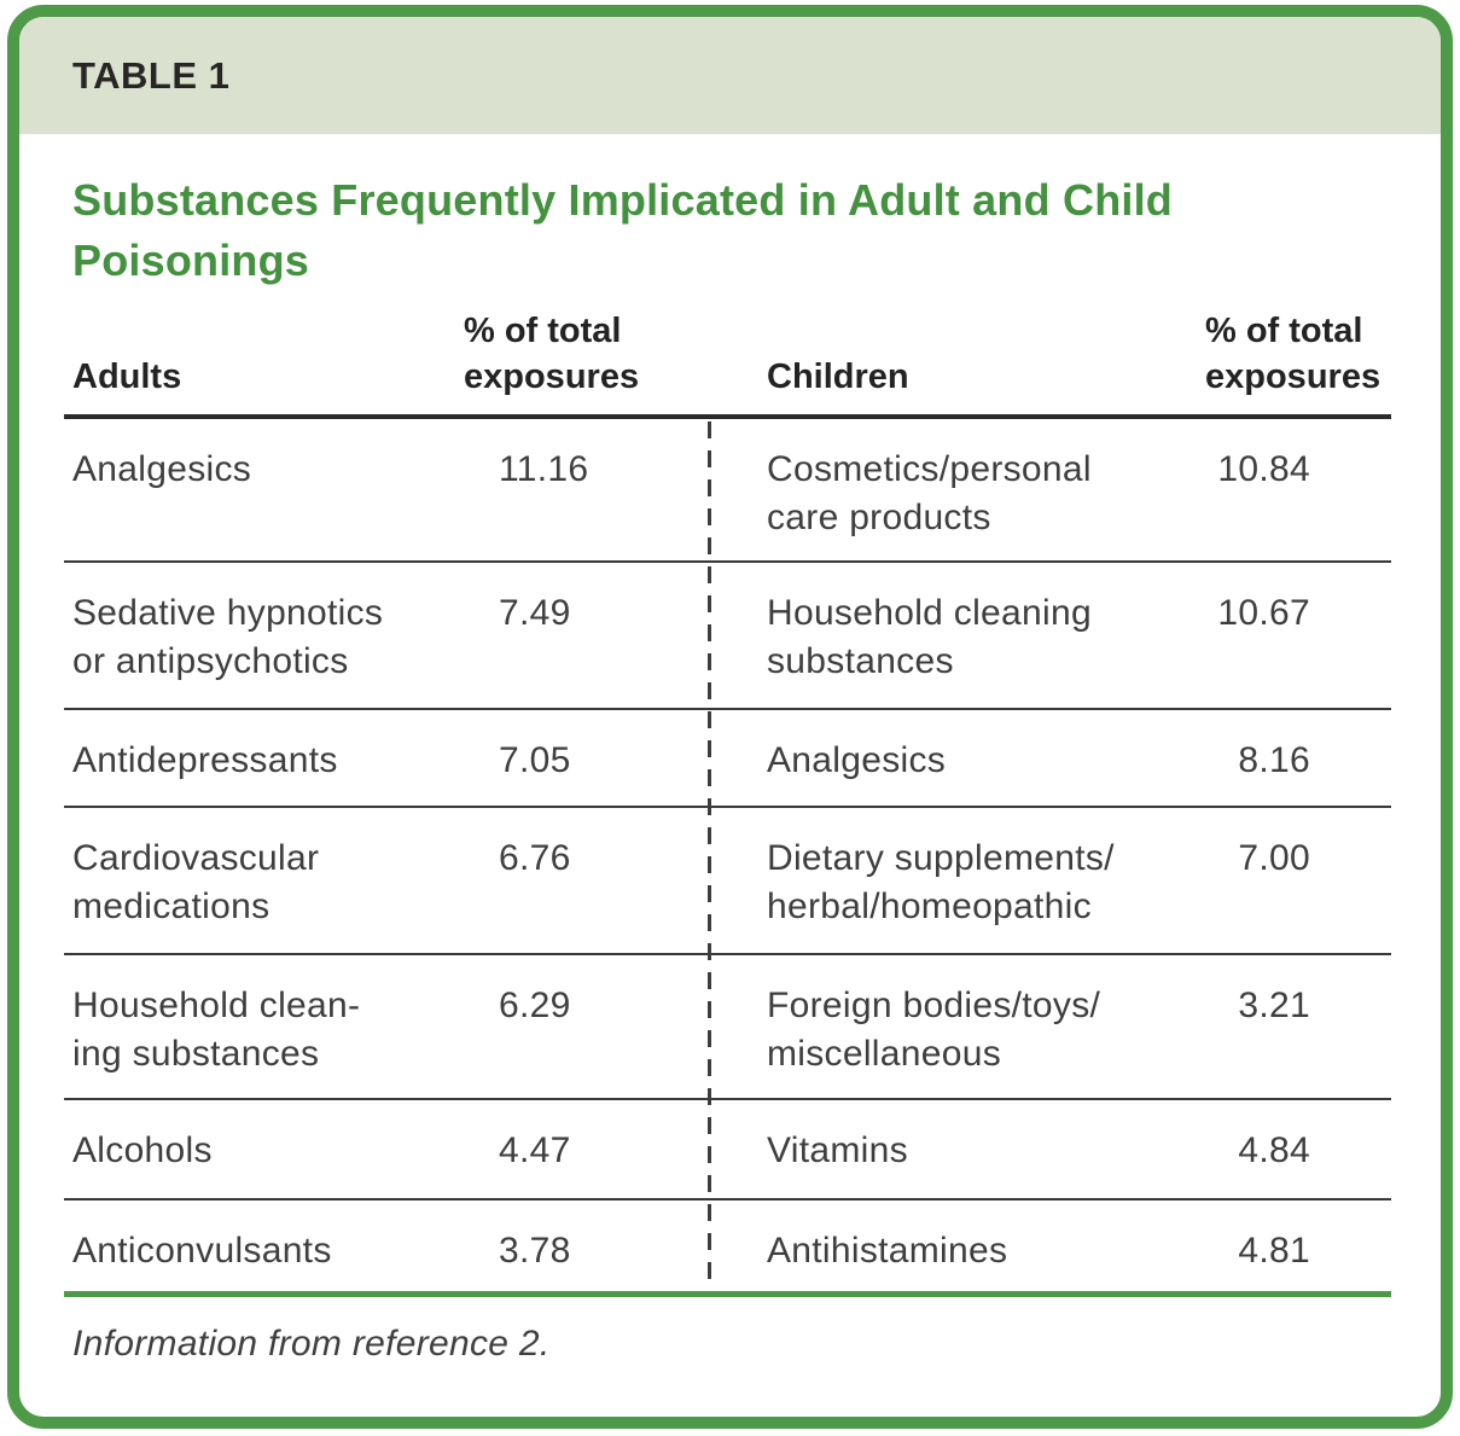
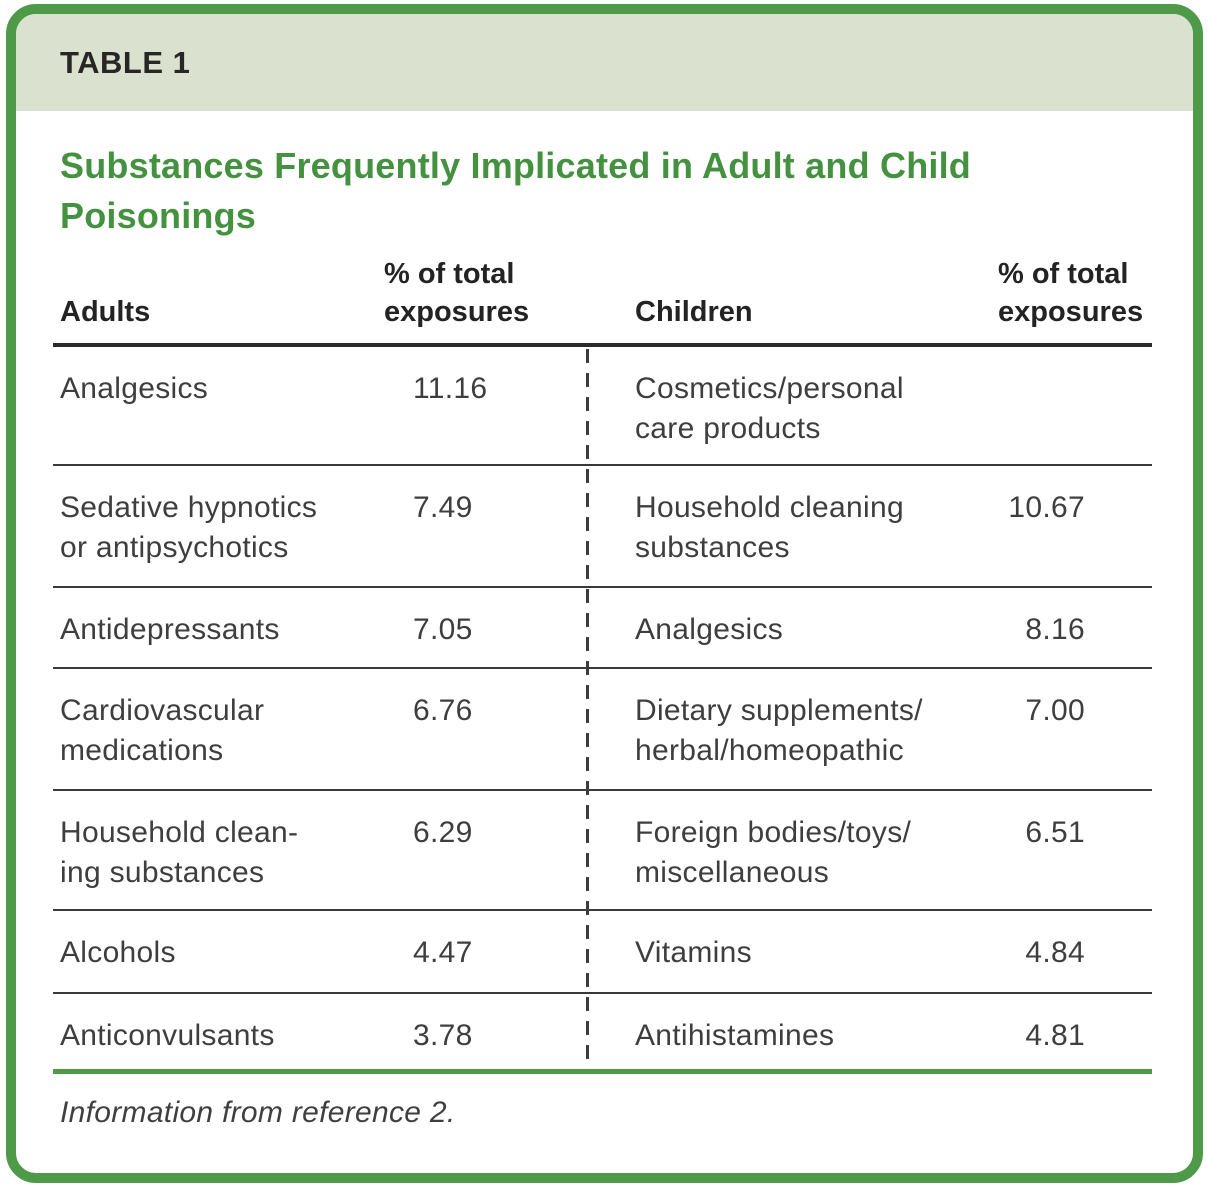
  TABLE 1
  Substances Frequently Implicated in Adult and Child
  Poisonings
  Adults
  % of total
  exposures
  Children
  % of total
  exposures
  Analgesics
  11.1
  Cosmetics/personal
  care products
- 10.84
  Sedative hypnotics
  or antipsychotics
  7.49
  Household cleaning
  substances
  10.67
  Antidepressants
  7.05
  Analgesics
  8.16
  Cardiovascular
  medications
  6.76
  Dietary supplements/
  herbal/homeopathic
  7.00
  Household clean-
  ing substances
  6.29
  Foreign bodies/toys/
  miscellaneous
- 3.21
+ 6.51
  Alcohols
  4.47
  Vitamins
  4.84
  Anticonvulsants
  3.78
  Antihistamines
  4.81
  Information from reference 2.
